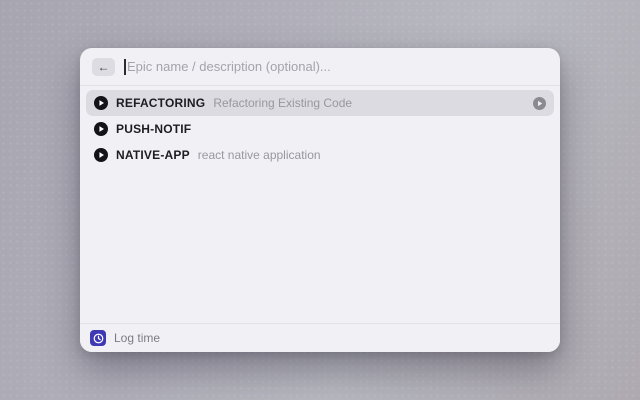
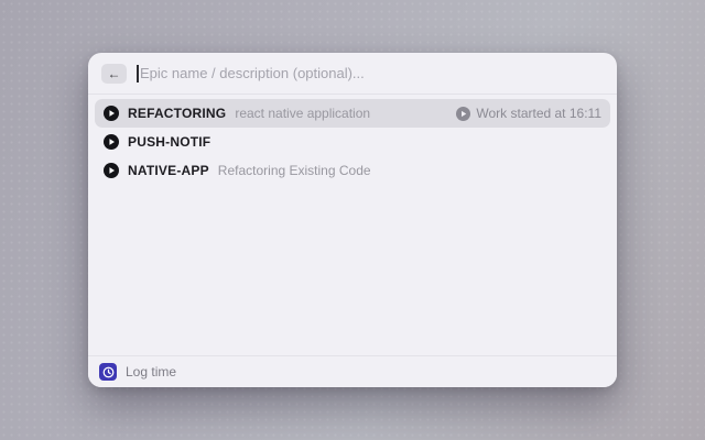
  ←
  Epic name / description (optional)...
  REFACTORING
- Refactoring Existing Code
+ react native application
+ Work started at 16:11
  PUSH-NOTIF
  NATIVE-APP
- react native application
+ Refactoring Existing Code
  Log time
